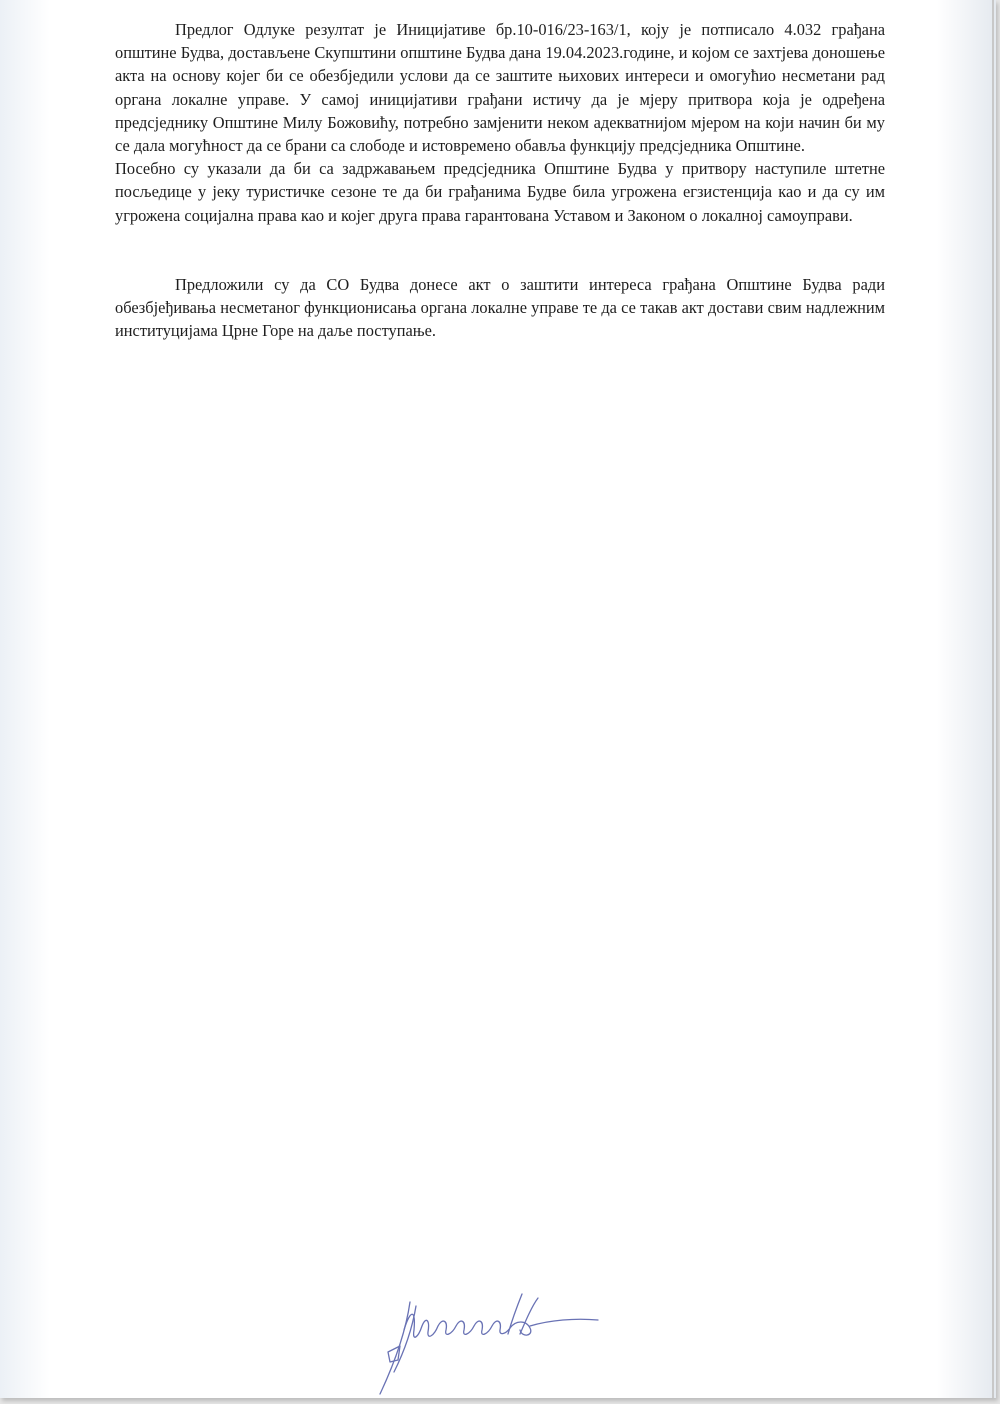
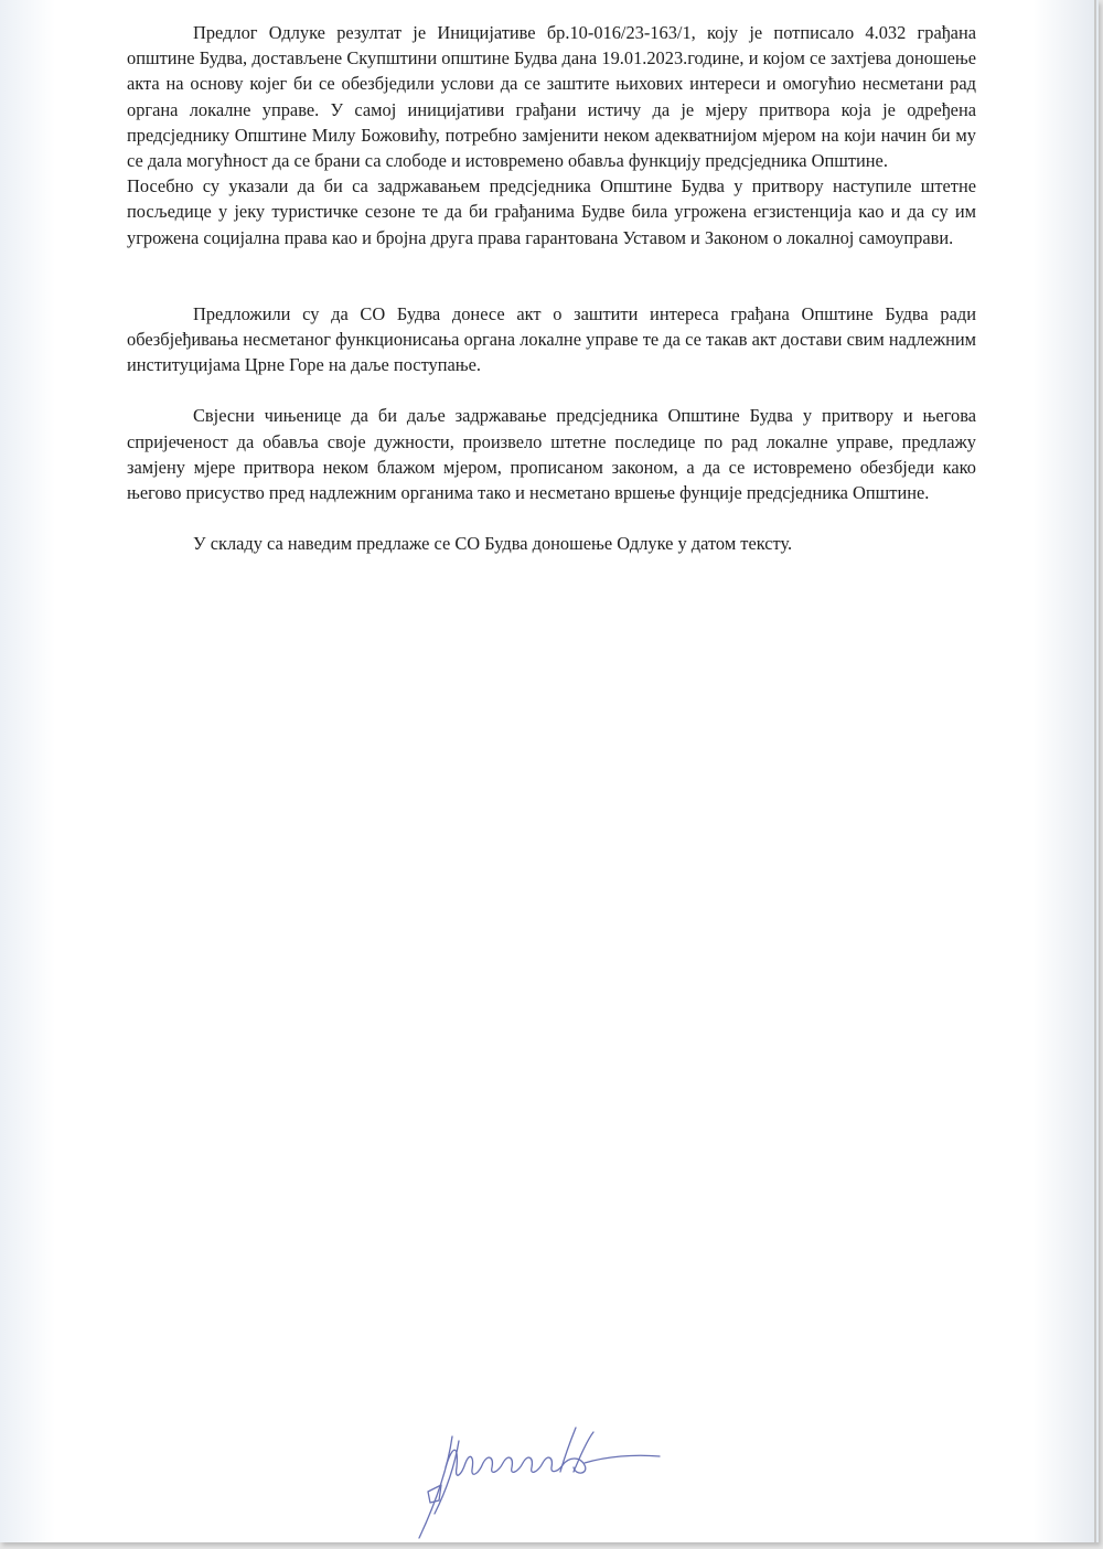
- Предлог Одлуке резултат је Иницијативе бр.10-016/23-163/1, коју је потписало 4.032 грађана општине Будва, достављене Скупштини општине Будва дана 19.04.2023.године, и којом се захтјева доношење акта на основу којег би се обезбједили услови да се заштите њихових интереси и омогућио несметани рад органа локалне управе. У самој иницијативи грађани истичу да је мјеру притвора која је одређена предсједнику Општине Милу Божовићу, потребно замјенити неком адекватнијом мјером на који начин би му се дала могућност да се брани са слободе и истовремено обавља функцију предсједника Општине.
+ Предлог Одлуке резултат је Иницијативе бр.10-016/23-163/1, коју је потписало 4.032 грађана општине Будва, достављене Скупштини општине Будва дана 19.01.2023.године, и којом се захтјева доношење акта на основу којег би се обезбједили услови да се заштите њихових интереси и омогућио несметани рад органа локалне управе. У самој иницијативи грађани истичу да је мјеру притвора која је одређена предсједнику Општине Милу Божовићу, потребно замјенити неком адекватнијом мјером на који начин би му се дала могућност да се брани са слободе и истовремено обавља функцију предсједника Општине.
- Посебно су указали да би са задржавањем предсједника Општине Будва у притвору наступиле штетне посљедице у јеку туристичке сезоне те да би грађанима Будве била угрожена егзистенција као и да су им угрожена социјална права као и којег друга права гарантована Уставом и Законом о локалној самоуправи.
+ Посебно су указали да би са задржавањем предсједника Општине Будва у притвору наступиле штетне посљедице у јеку туристичке сезоне те да би грађанима Будве била угрожена егзистенција као и да су им угрожена социјална права као и бројна друга права гарантована Уставом и Законом о локалној самоуправи.
  Предложили су да СО Будва донесе акт о заштити интереса грађана Општине Будва ради обезбјеђивања несметаног функционисања органа локалне управе те да се такав акт достави свим надлежним институцијама Црне Горе на даље поступање.
+ Свјесни чињенице да би даље задржавање предсједника Општине Будва у притвору и његова спријеченост да обавља своје дужности, произвело штетне последице по рад локалне управе, предлажу замјену мјере притвора неком блажом мјером, прописаном законом, а да се истовремено обезбједи како његово присуство пред надлежним органима тако и несметано вршење фунције предсједника Општине.
+ У складу са наведим предлаже се СО Будва доношење Одлуке у датом тексту.
